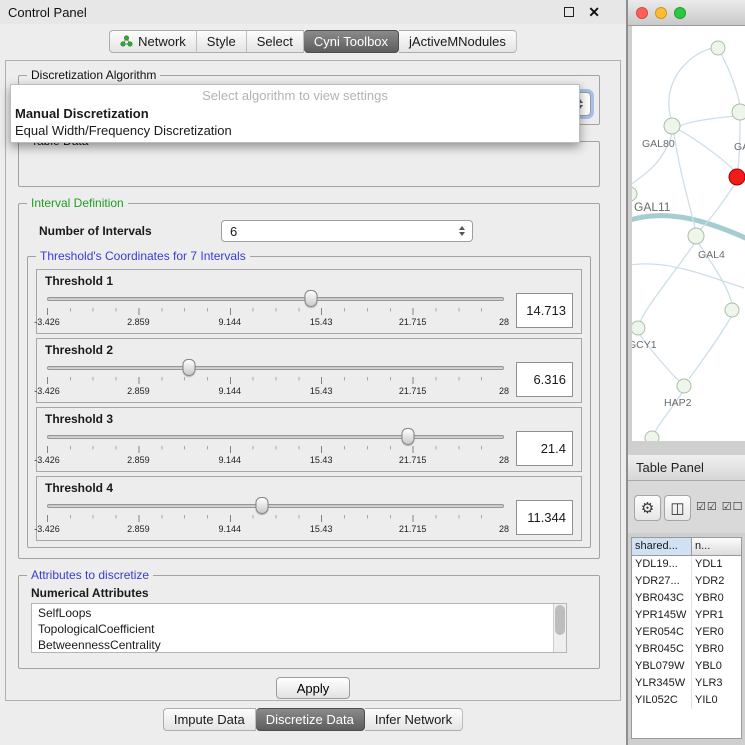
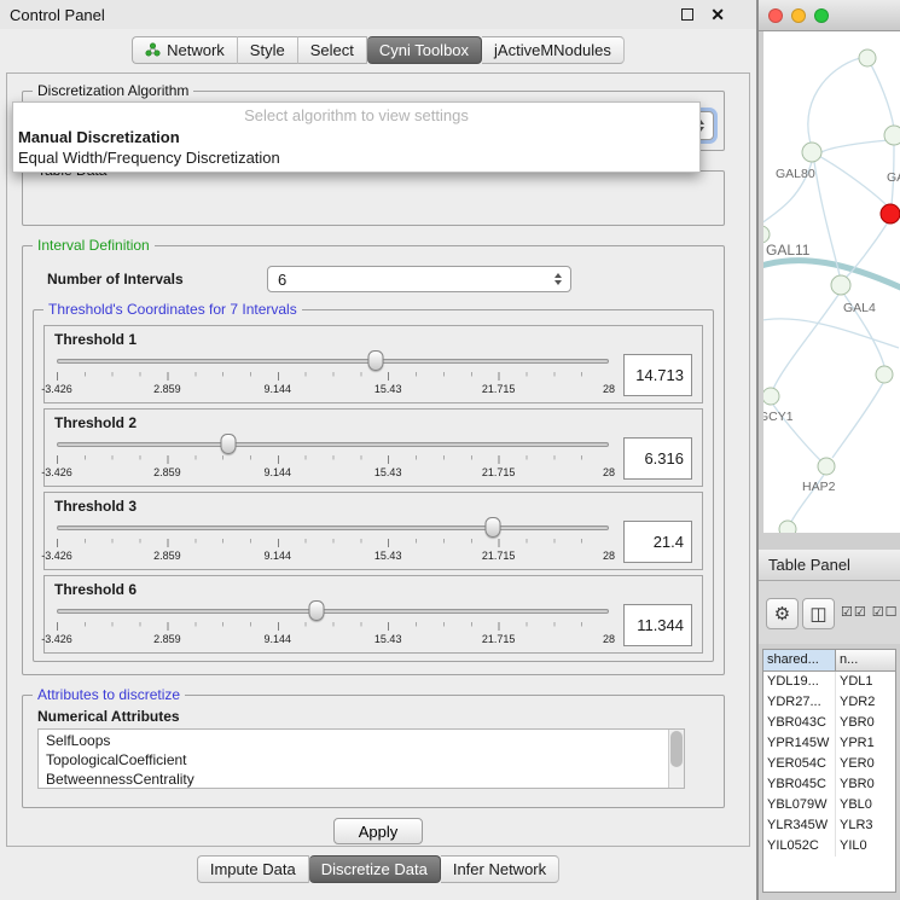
  Control Panel
  ✕
  Network
  Style
  Select
  Cyni Toolbox
  jActiveMNodules
  Discretization Algorithm
  Interval Definition
  Number of Intervals
  6
  Threshold's Coordinates for 7 Intervals
  Threshold 1
  -3.426
  2.859
  9.144
  15.43
  21.715
  28
  14.713
  Threshold 2
  -3.426
  2.859
  9.144
  15.43
  21.715
  28
  6.316
  Threshold 3
  -3.426
  2.859
  9.144
  15.43
  21.715
  28
  21.4
- Threshold 4
+ Threshold 6
  -3.426
  2.859
  9.144
  15.43
  21.715
  28
  11.344
  Attributes to discretize
  Numerical Attributes
  SelfLoops
  TopologicalCoefficient
  BetweennessCentrality
  Apply
  Impute Data
  Discretize Data
  Infer Network
  Select algorithm to view settings
  Manual Discretization
  Equal Width/Frequency Discretization
  GAL80
  GAL11
  GAL4
  GCY1
  HAP2
  Table Panel
  ⚙
  ◫
  ☑☑ ☑☐
  shared...
  n...
  YDL19...
  YDL1
  YDR27...
  YDR2
  YBR043C
  YBR0
  YPR145W
  YPR1
  YER054C
  YER0
  YBR045C
  YBR0
  YBL079W
  YBL0
  YLR345W
  YLR3
  YIL052C
  YIL0
